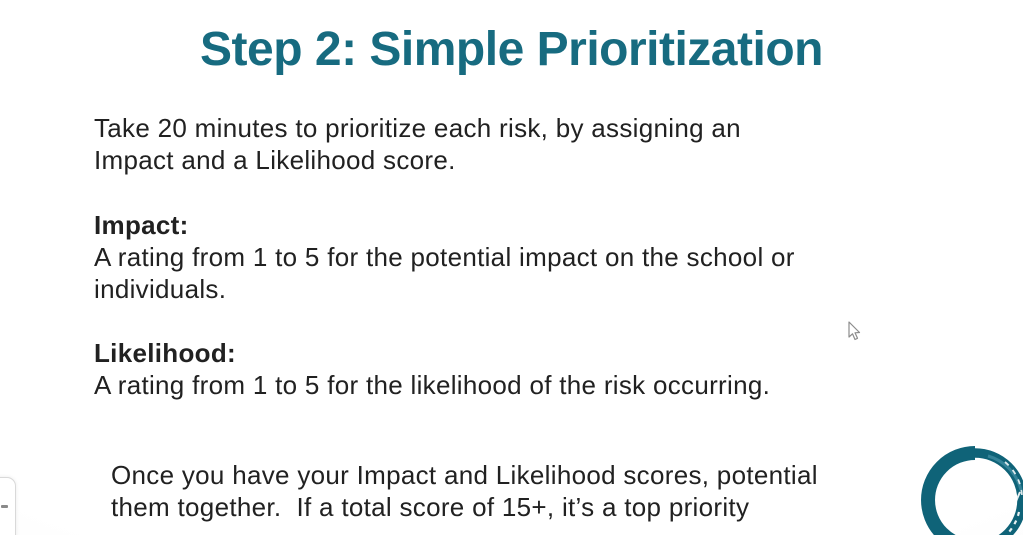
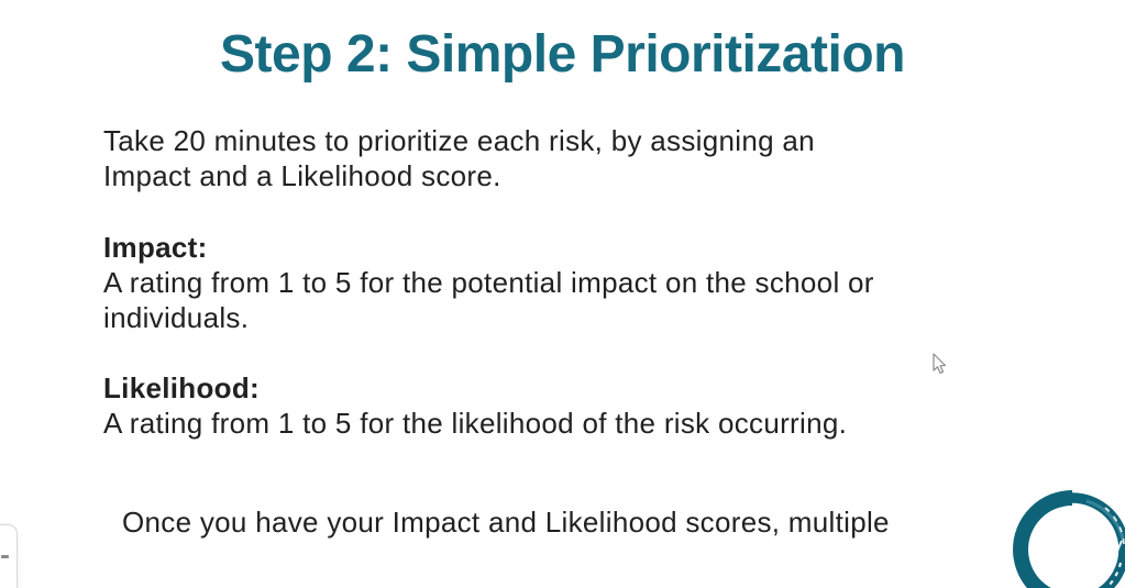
  Step 2: Simple Prioritization
  Take 20 minutes to prioritize each risk, by assigning an
  Impact and a Likelihood score.
  Impact:
  A rating from 1 to 5 for the potential impact on the school or
  individuals.
  Likelihood:
  A rating from 1 to 5 for the likelihood of the risk occurring.
- Once you have your Impact and Likelihood scores, potential
+ Once you have your Impact and Likelihood scores, multiple
- them together. If a total score of 15+, it’s a top priority
